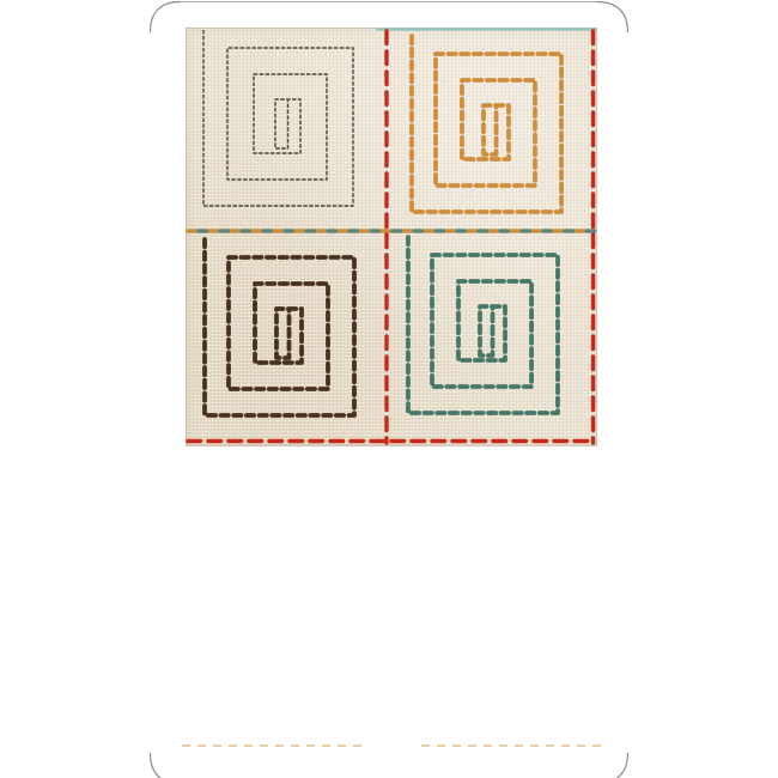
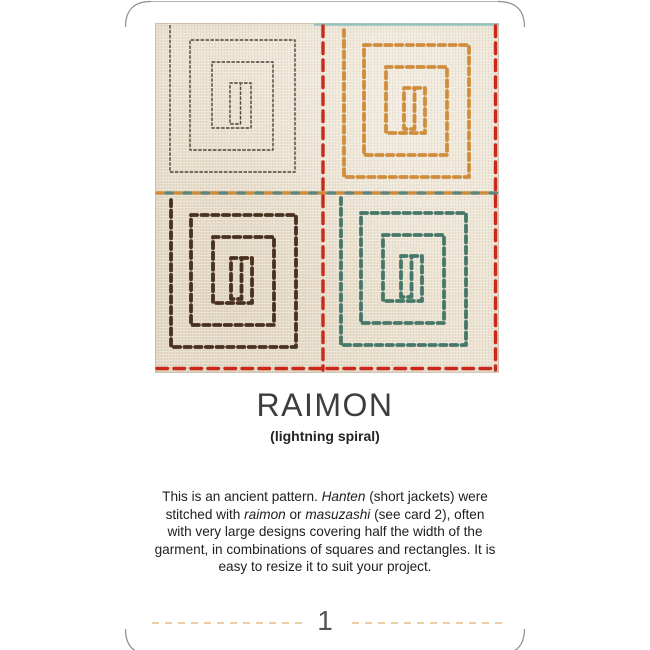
+ RAIMON
+ (lightning spiral)
+ This is an ancient pattern. Hanten (short jackets) were stitched with raimon or masuzashi (see card 2), often with very large designs covering half the width of the garment, in combinations of squares and rectangles. It is easy to resize it to suit your project.
+ 1
